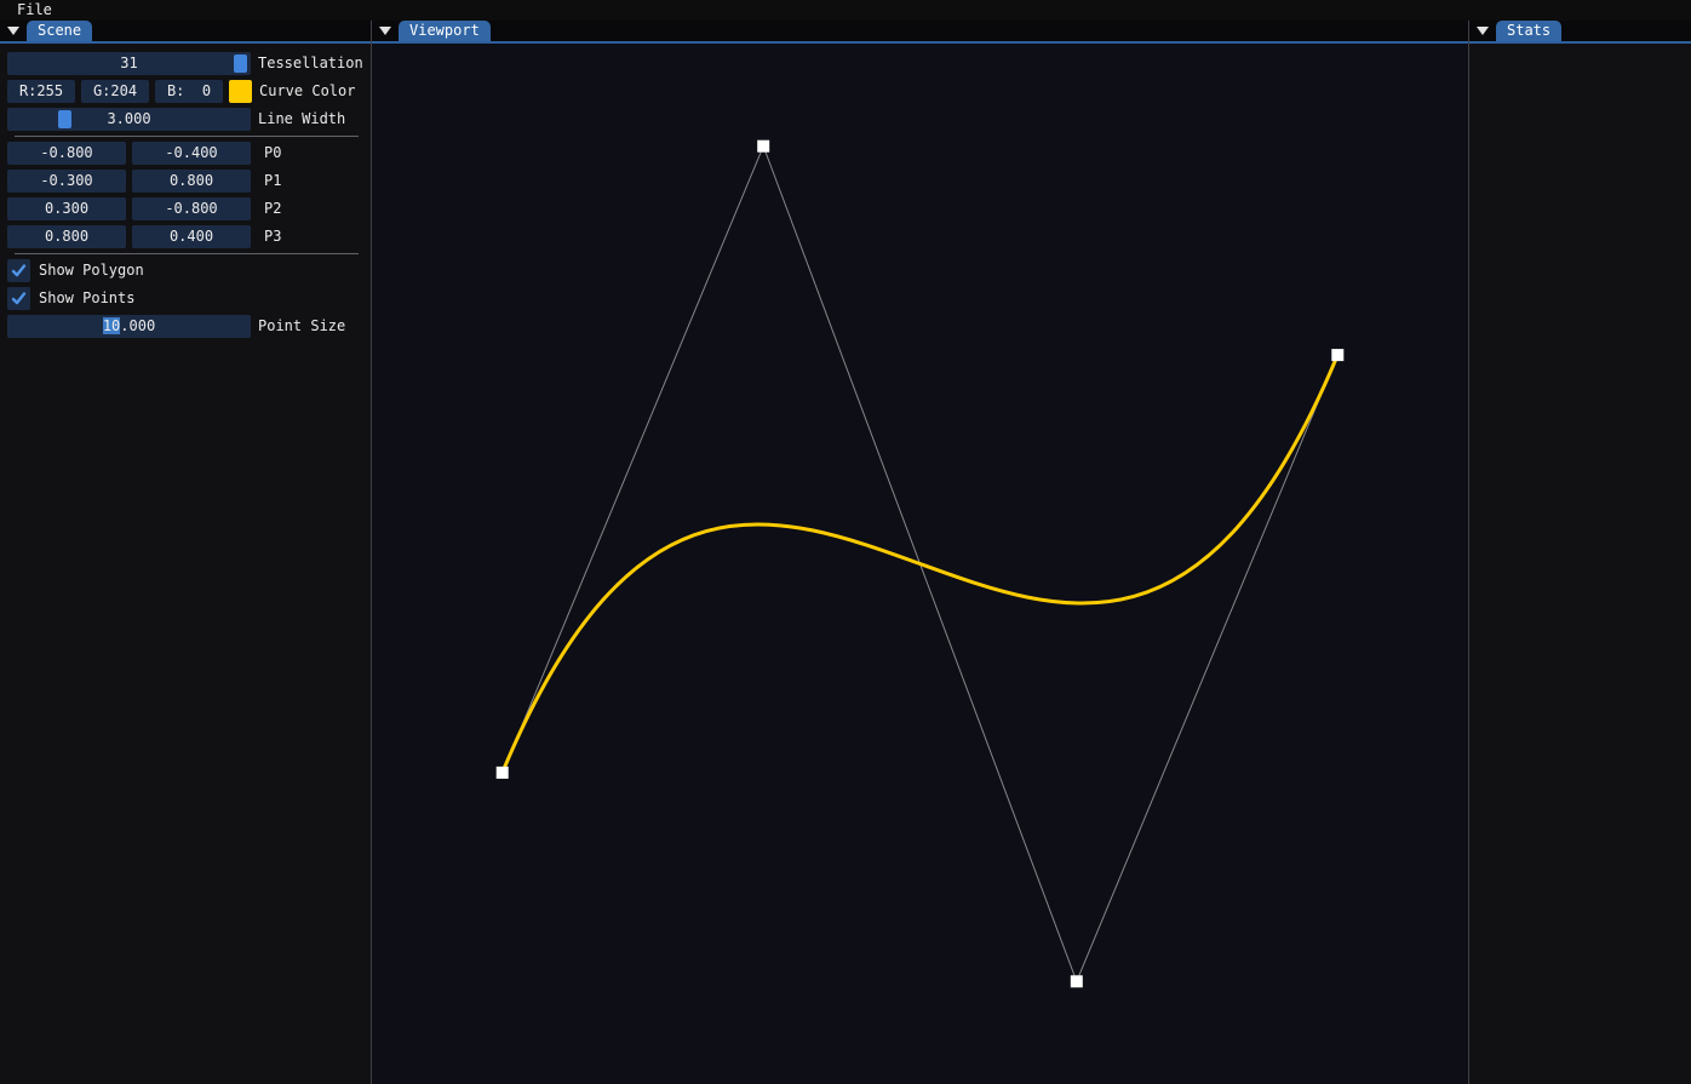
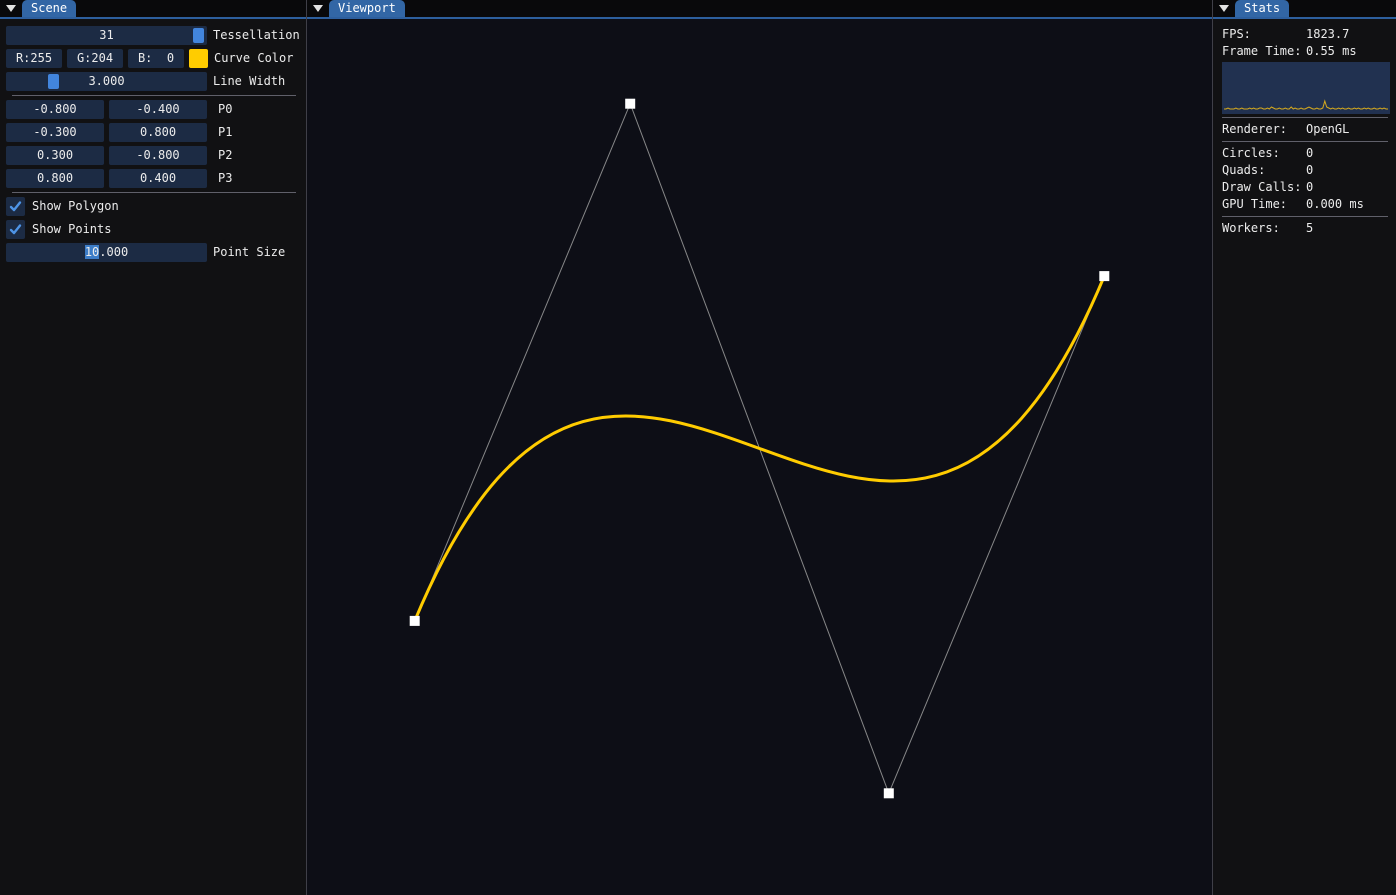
- File
  Scene
  31
  Tessellation
  R:255
  G:204
  B: 0
  Curve Color
  3.000
  Line Width
  -0.800
  -0.400
  P0
  -0.300
  0.800
  P1
  0.300
  -0.800
  P2
  0.800
  0.400
  P3
  Show Polygon
  Show Points
  10.000
  Point Size
  Viewport
  Stats
+ FPS: 1823.7
+ Frame Time: 0.55 ms
+ Renderer: OpenGL
+ Circles: 0
+ Quads: 0
+ Draw Calls: 0
+ GPU Time: 0.000 ms
+ Workers: 5
